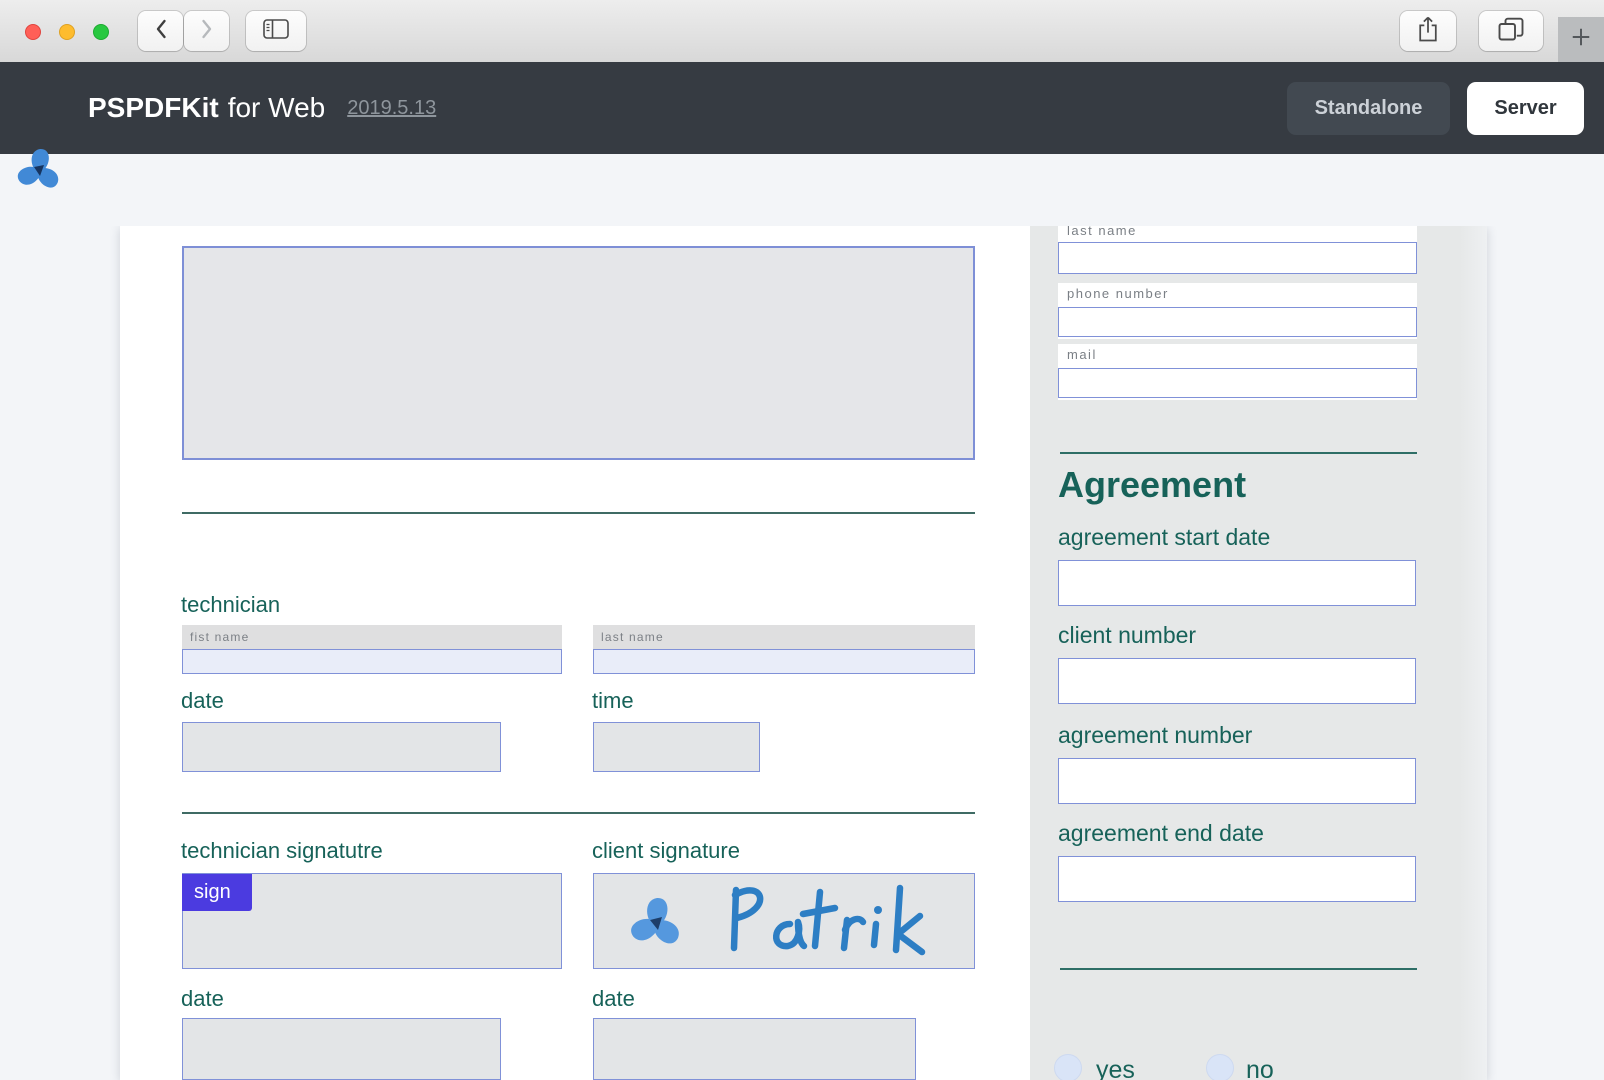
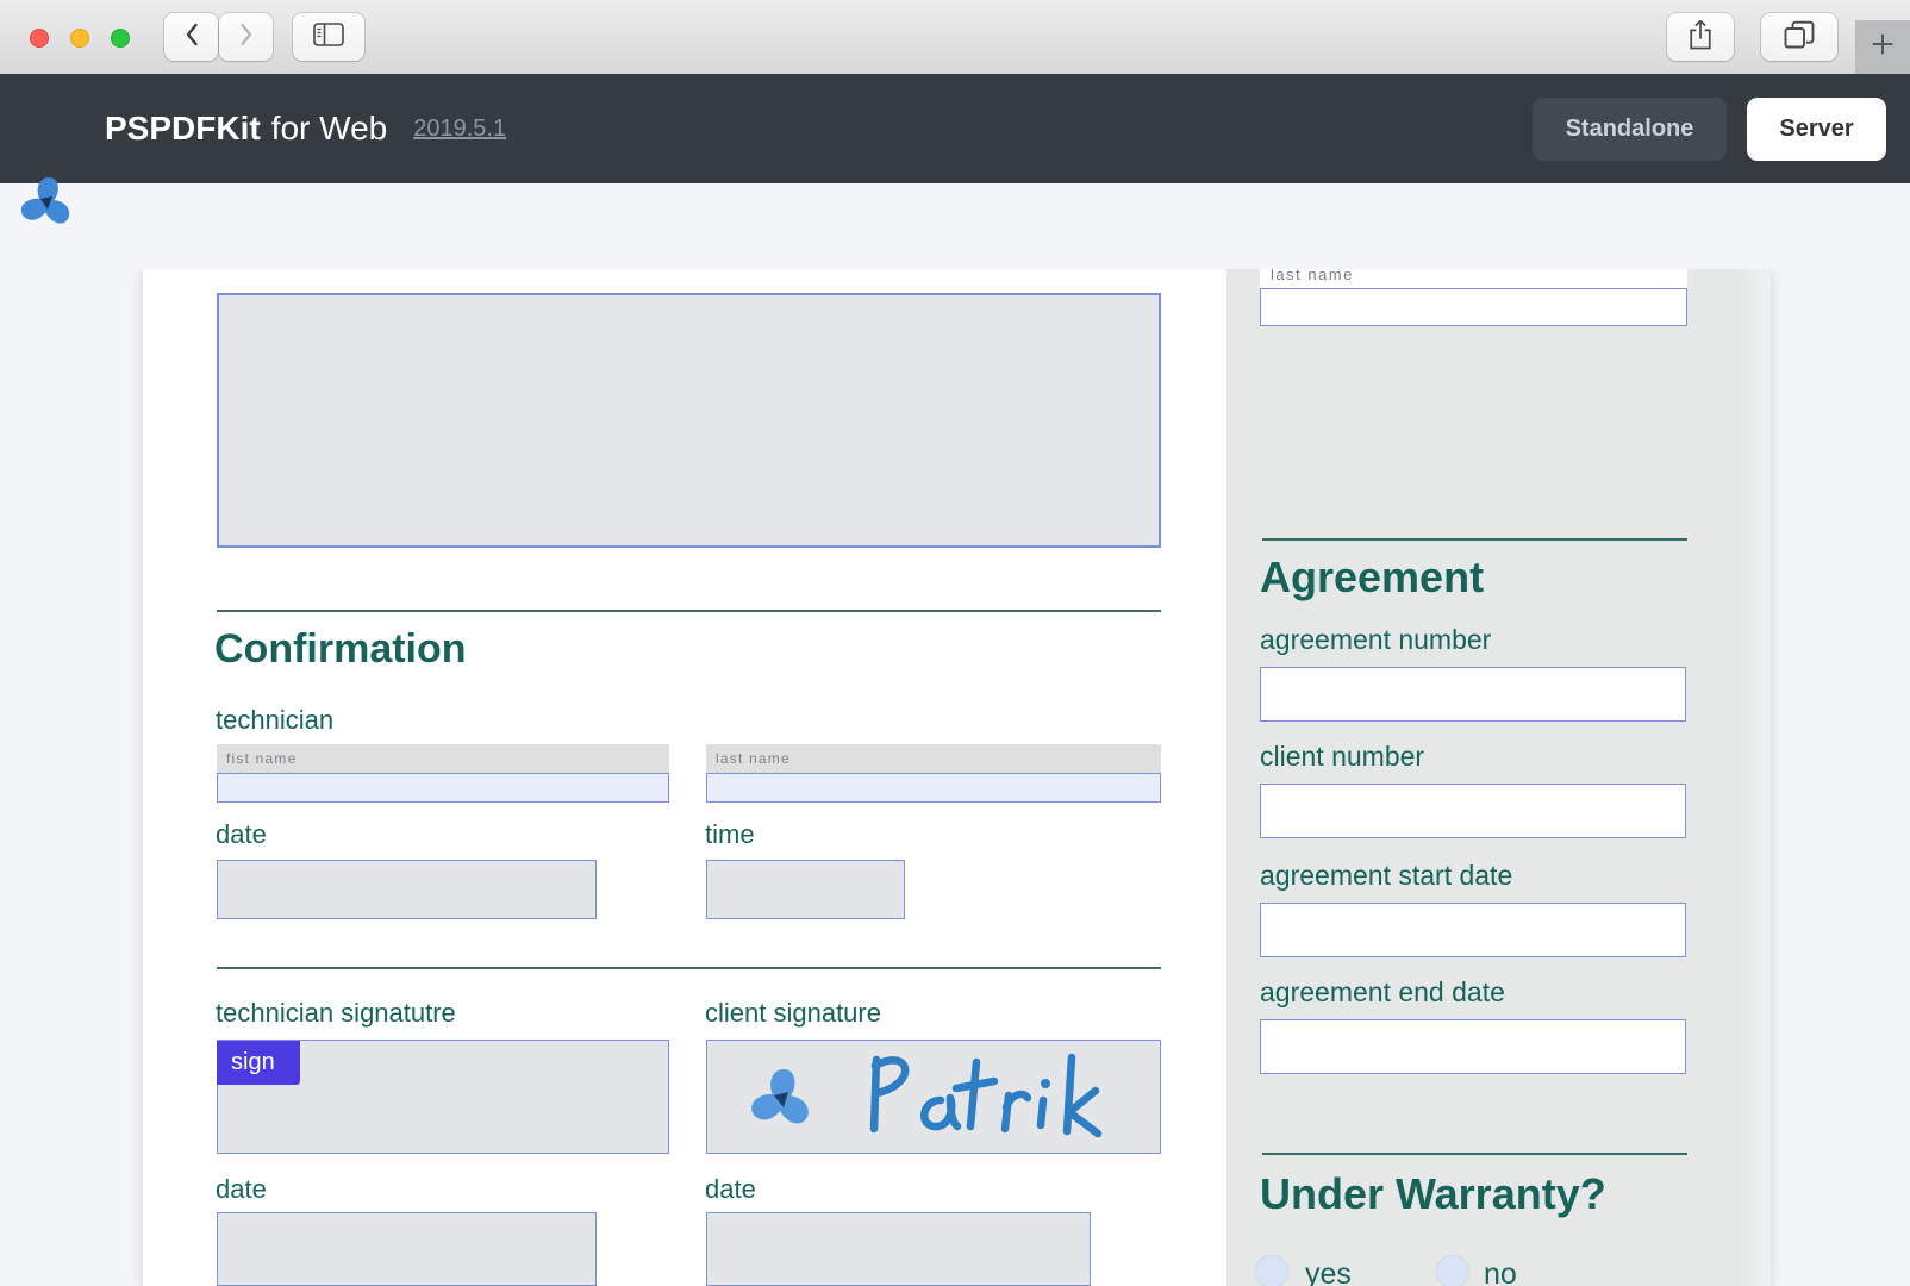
  PSPDFKit for Web
- 2019.5.13
+ 2019.5.1
  Standalone
  Server
+ Confirmation
  technician
  fist name
  last name
  date
  time
  technician signatutre
  client signature
  sign
  date
  date
  last name
- phone number
- mail
  Agreement
- agreement start date
+ agreement number
  client number
- agreement number
+ agreement start date
  agreement end date
+ Under Warranty?
  yes
  no
